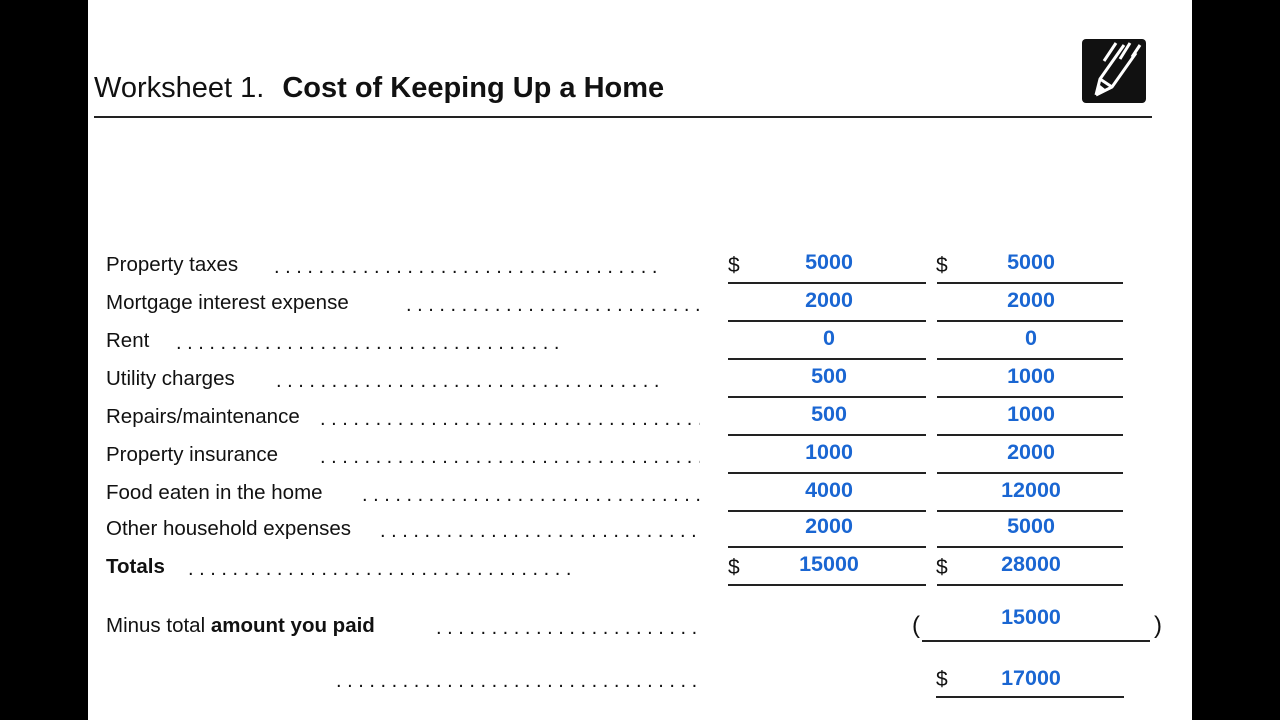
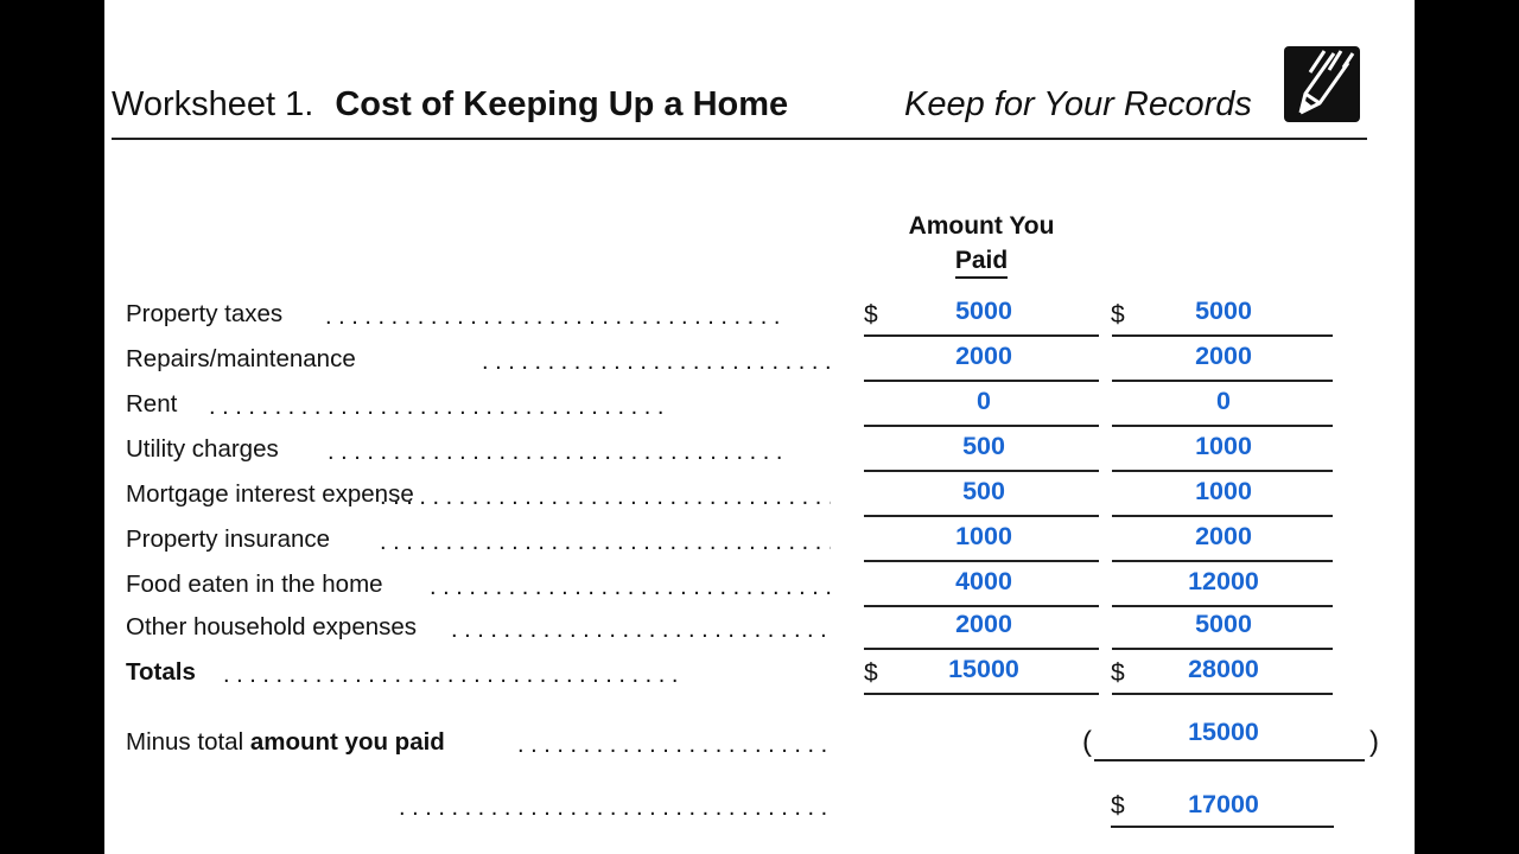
  Worksheet 1. Cost of Keeping Up a Home
+ Keep for Your Records
+ Amount You
+ Paid
  Property taxes
  . . . . . . . . . . . . . . . . . . . . . . . . . . . . . . . . . . .
  $
  $
  5000
  5000
- Mortgage interest expense
+ Repairs/maintenance
  . . . . . . . . . . . . . . . . . . . . . . . . . . .
  2000
  2000
  Rent
  . . . . . . . . . . . . . . . . . . . . . . . . . . . . . . . . . . .
  0
  0
  Utility charges
  . . . . . . . . . . . . . . . . . . . . . . . . . . . . . . . . . . .
  500
  1000
- Repairs/maintenance
+ Mortgage interest expense
  . . . . . . . . . . . . . . . . . . . . . . . . . . . . . . . . . .
  500
  1000
  Property insurance
  . . . . . . . . . . . . . . . . . . . . . . . . . . . . . . . . . .
  1000
  2000
  Food eaten in the home
  . . . . . . . . . . . . . . . . . . . . . . . . . . . . . . .
  4000
  12000
  Other household expenses
  . . . . . . . . . . . . . . . . . . . . . . . . . . . . .
  2000
  5000
  Totals
  . . . . . . . . . . . . . . . . . . . . . . . . . . . . . . . . . . .
  $
  $
  15000
  28000
  Minus total amount you paid
  (
  15000
  )
  . . . . . . . . . . . . . . . . . . . . . . . . . . . . . . . . .
  $
  17000
